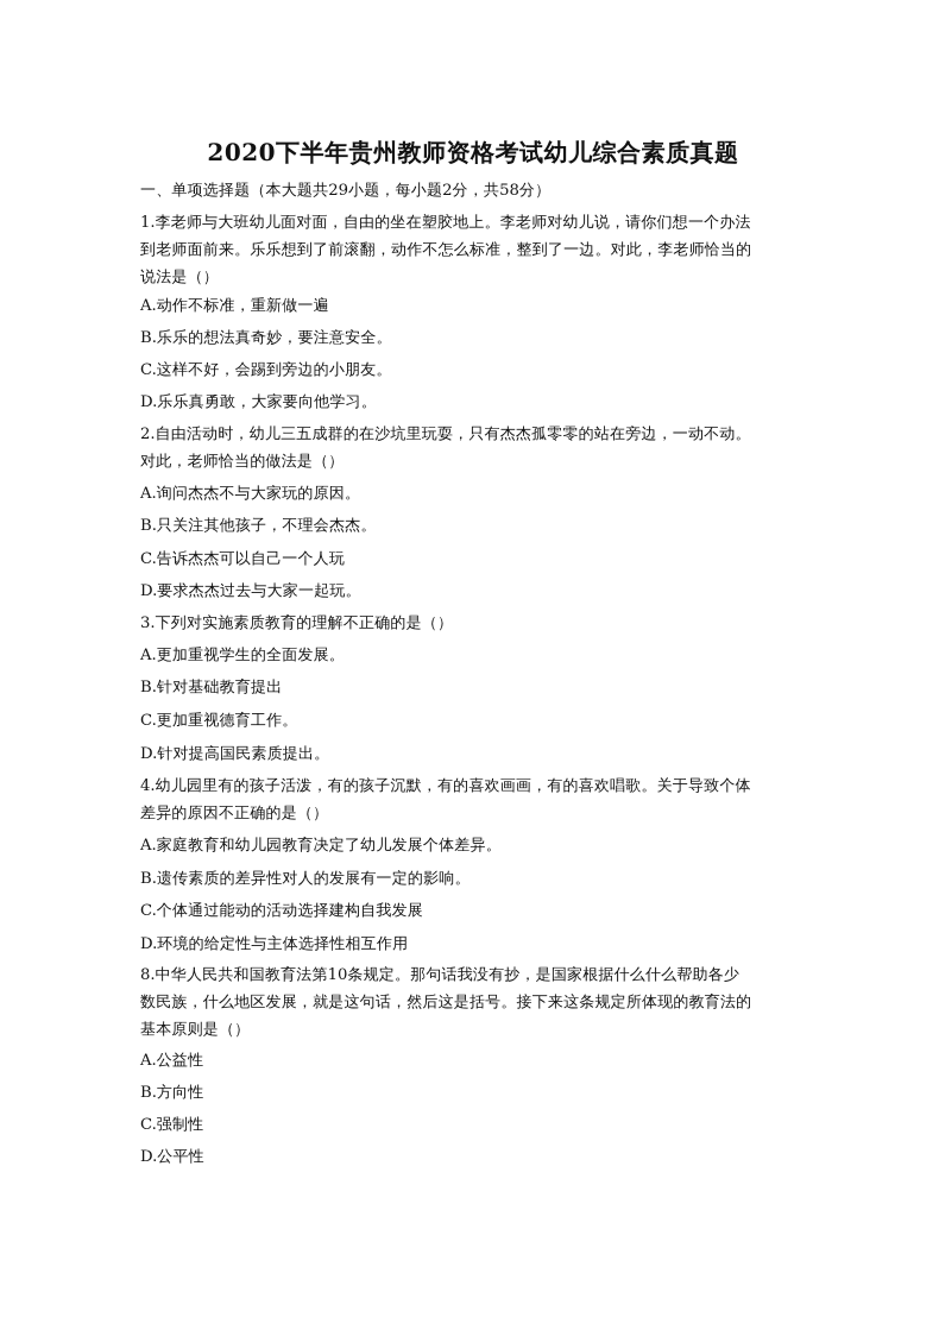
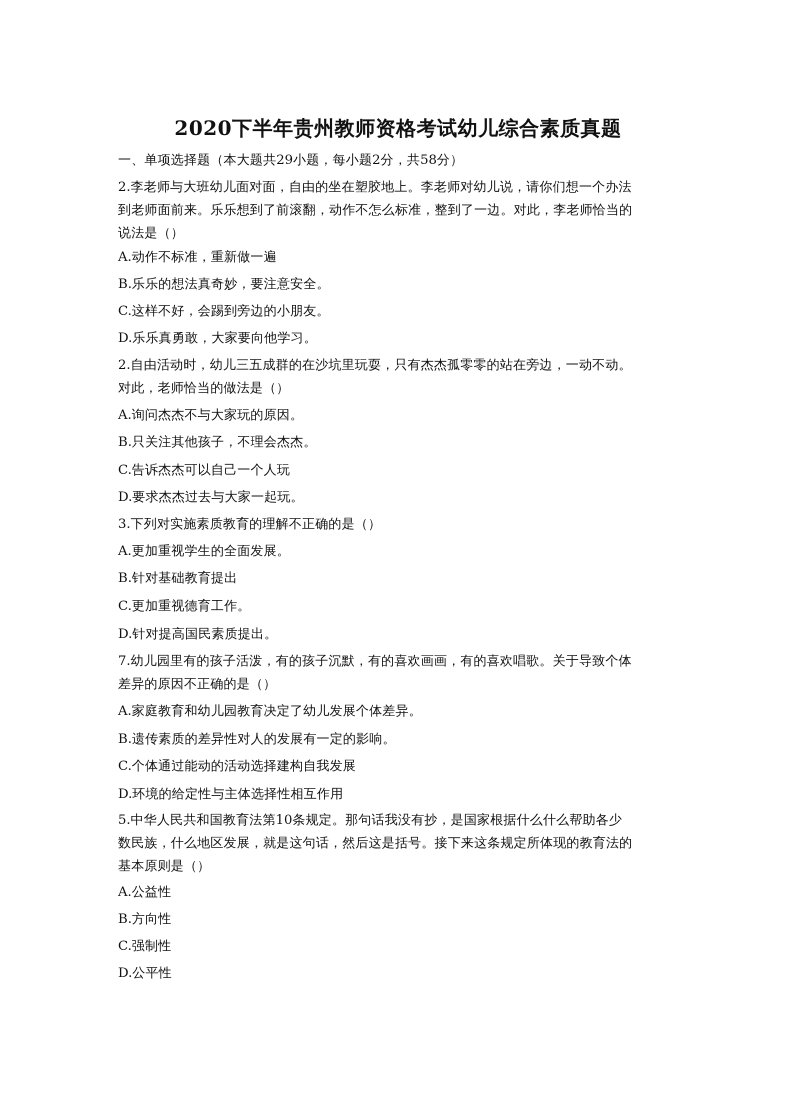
  2020下半年贵州教师资格考试幼儿综合素质真题
  一、单项选择题（本大题共29小题，每小题2分，共58分）
- 1.李老师与大班幼儿面对面，自由的坐在塑胶地上。李老师对幼儿说，请你们想一个办法
+ 2.李老师与大班幼儿面对面，自由的坐在塑胶地上。李老师对幼儿说，请你们想一个办法
  到老师面前来。乐乐想到了前滚翻，动作不怎么标准，整到了一边。对此，李老师恰当的
  说法是（）
  A.动作不标准，重新做一遍
  B.乐乐的想法真奇妙，要注意安全。
  C.这样不好，会踢到旁边的小朋友。
  D.乐乐真勇敢，大家要向他学习。
  2.自由活动时，幼儿三五成群的在沙坑里玩耍，只有杰杰孤零零的站在旁边，一动不动。
  对此，老师恰当的做法是（）
  A.询问杰杰不与大家玩的原因。
  B.只关注其他孩子，不理会杰杰。
  C.告诉杰杰可以自己一个人玩
  D.要求杰杰过去与大家一起玩。
  3.下列对实施素质教育的理解不正确的是（）
  A.更加重视学生的全面发展。
  B.针对基础教育提出
  C.更加重视德育工作。
  D.针对提高国民素质提出。
- 4.幼儿园里有的孩子活泼，有的孩子沉默，有的喜欢画画，有的喜欢唱歌。关于导致个体
+ 7.幼儿园里有的孩子活泼，有的孩子沉默，有的喜欢画画，有的喜欢唱歌。关于导致个体
  差异的原因不正确的是（）
  A.家庭教育和幼儿园教育决定了幼儿发展个体差异。
  B.遗传素质的差异性对人的发展有一定的影响。
  C.个体通过能动的活动选择建构自我发展
  D.环境的给定性与主体选择性相互作用
- 8.中华人民共和国教育法第10条规定。那句话我没有抄，是国家根据什么什么帮助各少
+ 5.中华人民共和国教育法第10条规定。那句话我没有抄，是国家根据什么什么帮助各少
  数民族，什么地区发展，就是这句话，然后这是括号。接下来这条规定所体现的教育法的
  基本原则是（）
  A.公益性
  B.方向性
  C.强制性
  D.公平性
